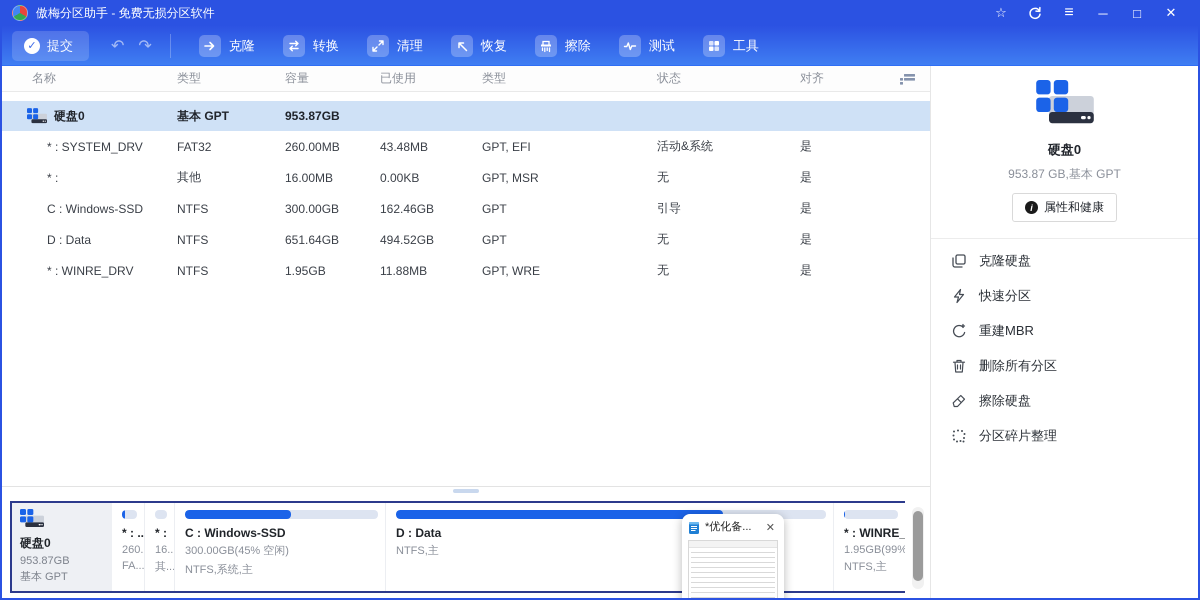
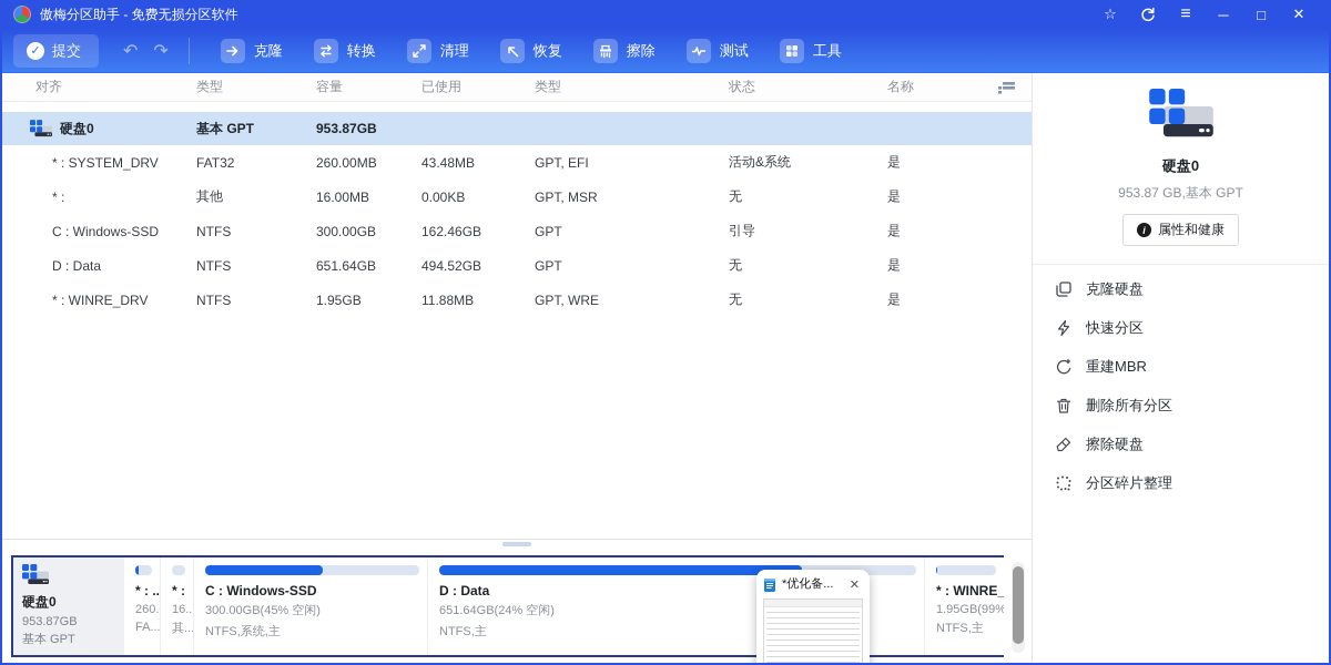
  傲梅分区助手 - 免费无损分区软件
  ☆
  ≡
  ─
  □
  ✕
  ✓
  提交
  ↶
  ↷
  克隆
  转换
  清理
  恢复
  擦除
  测试
  工具
- 名称
+ 对齐
  类型
  容量
  已使用
  类型
  状态
- 对齐
+ 名称
  硬盘0
  基本 GPT
  953.87GB
  * : SYSTEM_DRV
  FAT32
  260.00MB
  43.48MB
  GPT, EFI
  活动&系统
  是
  * :
  其他
  16.00MB
  0.00KB
  GPT, MSR
  无
  是
  C : Windows-SSD
  NTFS
  300.00GB
  162.46GB
  GPT
  引导
  是
  D : Data
  NTFS
  651.64GB
  494.52GB
  GPT
  无
  是
  * : WINRE_DRV
  NTFS
  1.95GB
  11.88MB
  GPT, WRE
  无
  是
  硬盘0
  953.87GB
  基本 GPT
  * : ..
  FA...
  * :
  其...
  C : Windows-SSD
  300.00GB(45% 空闲)
  NTFS,系统,主
  D : Data
+ 651.64GB(24% 空闲)
  NTFS,主
  * : WINRE_
  1.95GB(99%
  NTFS,主
  硬盘0
  953.87 GB,基本 GPT
  i
  属性和健康
  克隆硬盘
  快速分区
  重建MBR
  删除所有分区
  擦除硬盘
  分区碎片整理
  *优化备...
  ✕
